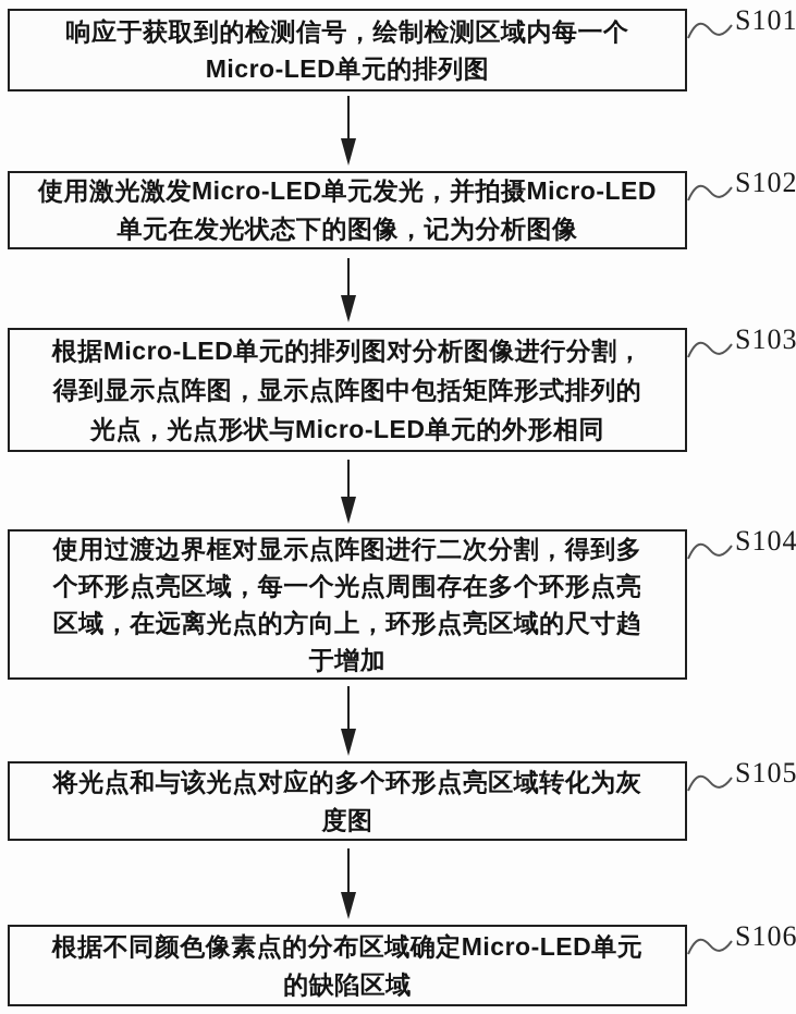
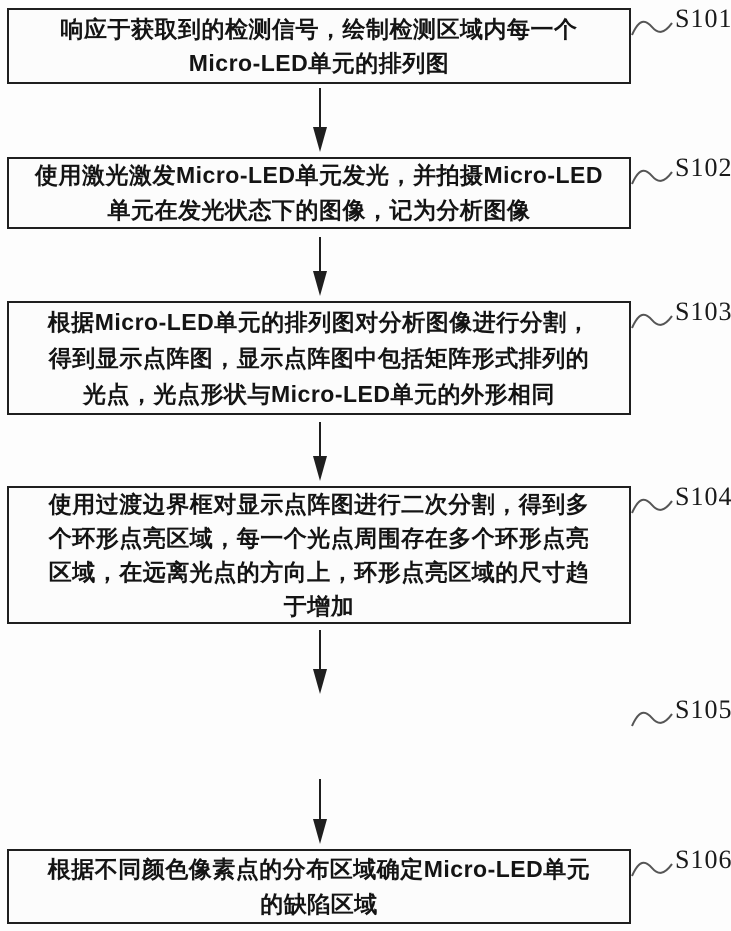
  响应于获取到的检测信号，绘制检测区域内每一个
  Micro-LED单元的排列图
  S101
  使用激光激发Micro-LED单元发光，并拍摄Micro-LED
  单元在发光状态下的图像，记为分析图像
  S102
  根据Micro-LED单元的排列图对分析图像进行分割，
  得到显示点阵图，显示点阵图中包括矩阵形式排列的
  光点，光点形状与Micro-LED单元的外形相同
  S103
  使用过渡边界框对显示点阵图进行二次分割，得到多
  个环形点亮区域，每一个光点周围存在多个环形点亮
  区域，在远离光点的方向上，环形点亮区域的尺寸趋
  于增加
  S104
- 将光点和与该光点对应的多个环形点亮区域转化为灰
- 度图
  S105
  根据不同颜色像素点的分布区域确定Micro-LED单元
  的缺陷区域
  S106
